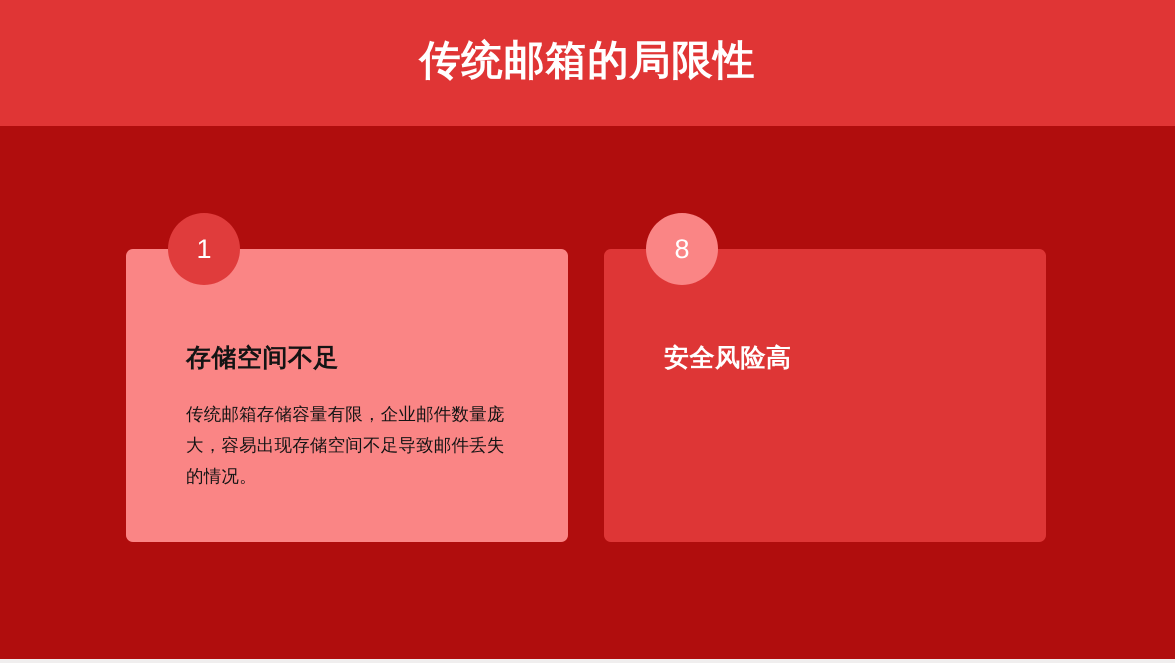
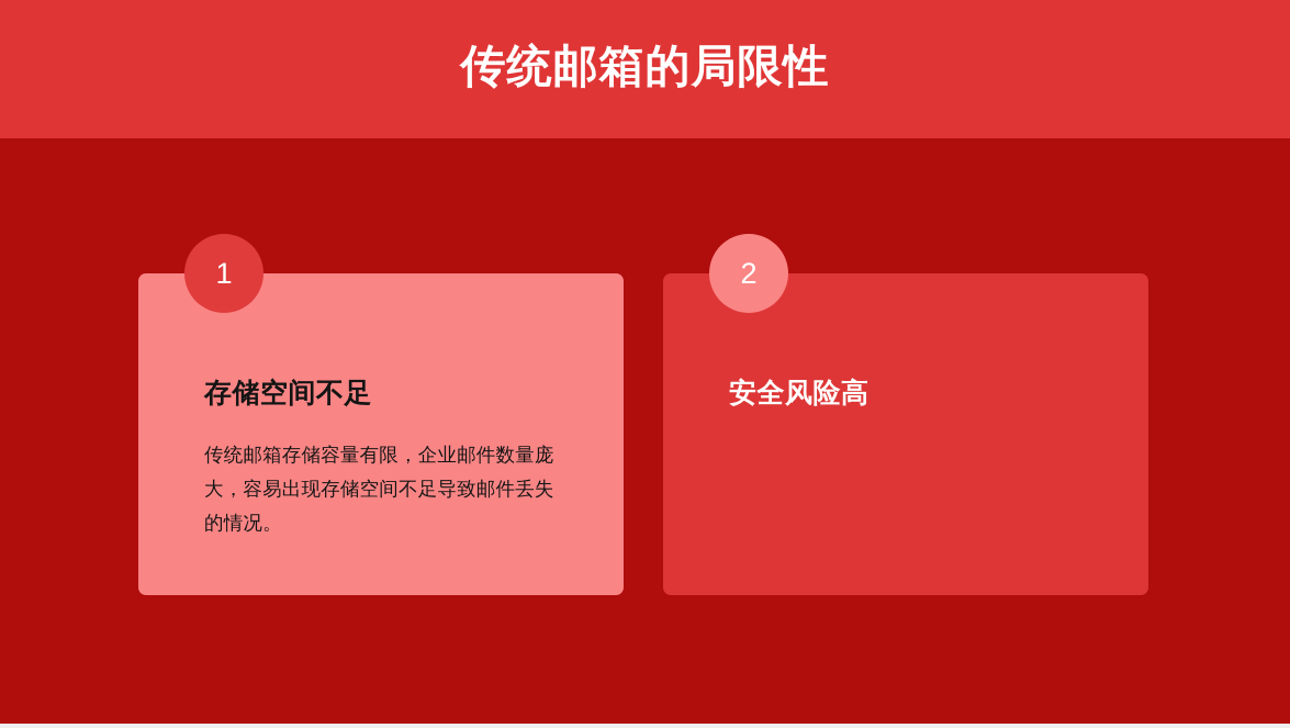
  传统邮箱的局限性
  1
  存储空间不足
  传统邮箱存储容量有限，企业邮件数量庞大，容易出现存储空间不足导致邮件丢失的情况。
- 8
+ 2
  安全风险高
